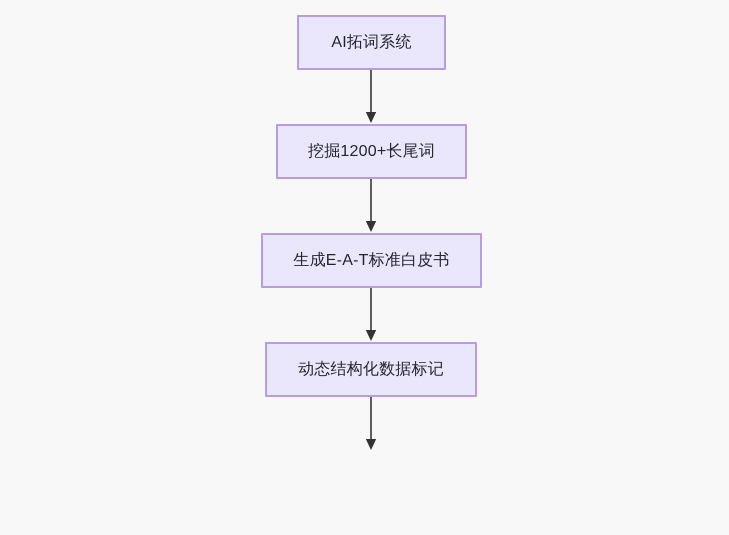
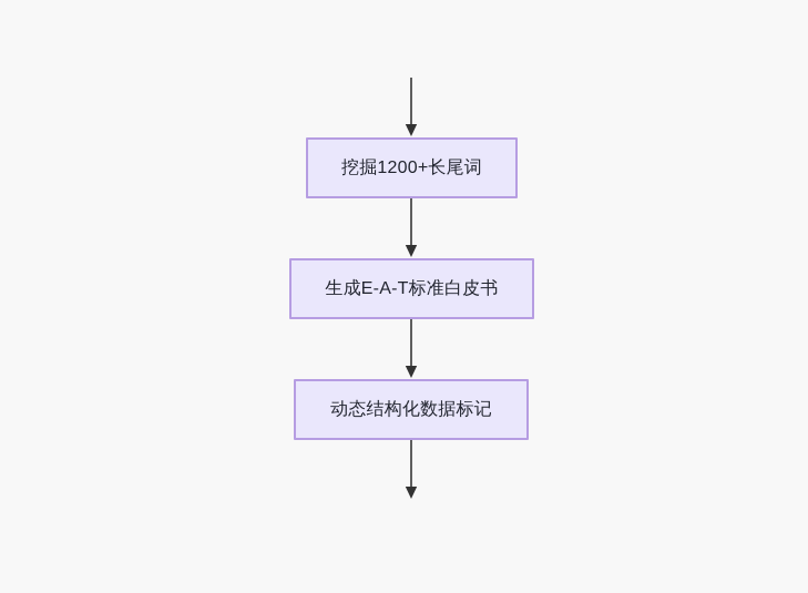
- AI拓词系统
  挖掘1200+长尾词
  生成E-A-T标准白皮书
  动态结构化数据标记
